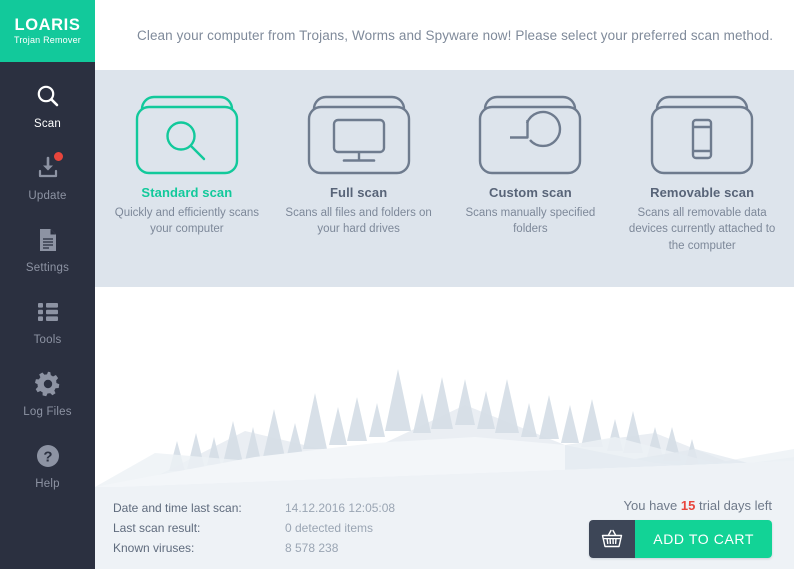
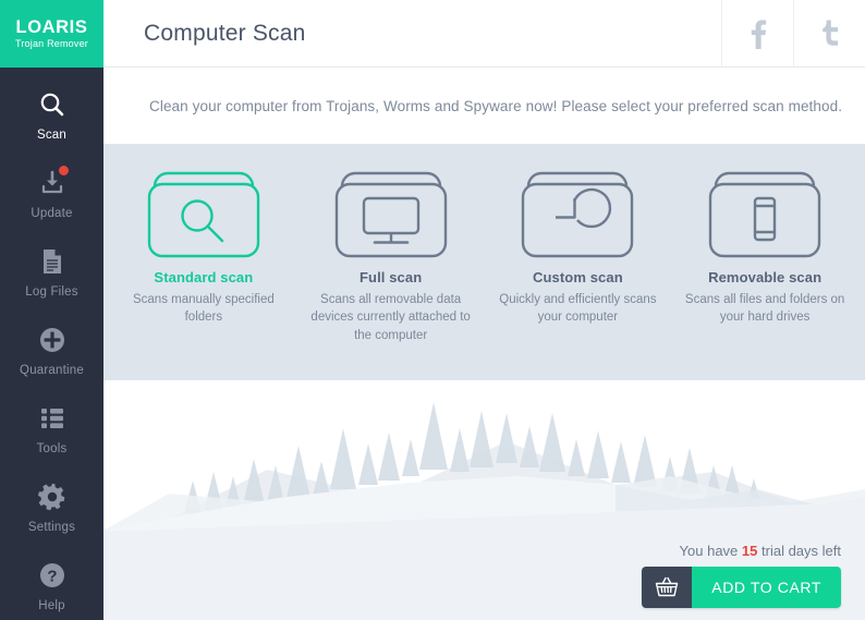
  LOARIS
  Trojan Remover
  Scan
  Update
- Settings
+ Log Files
+ Quarantine
  Tools
- Log Files
+ Settings
  ?
  Help
+ Computer Scan
  Clean your computer from Trojans, Worms and Spyware now! Please select your preferred scan method.
  Standard scan
- Quickly and efficiently scans your computer
+ Scans manually specified folders
  Full scan
- Scans all files and folders on your hard drives
+ Scans all removable data devices currently attached to the computer
  Custom scan
- Scans manually specified folders
+ Quickly and efficiently scans your computer
  Removable scan
- Scans all removable data devices currently attached to the computer
+ Scans all files and folders on your hard drives
- Date and time last scan:
- 14.12.2016 12:05:08
- Last scan result:
- 0 detected items
- Known viruses:
- 8 578 238
  You have 15 trial days left
  ADD TO CART
